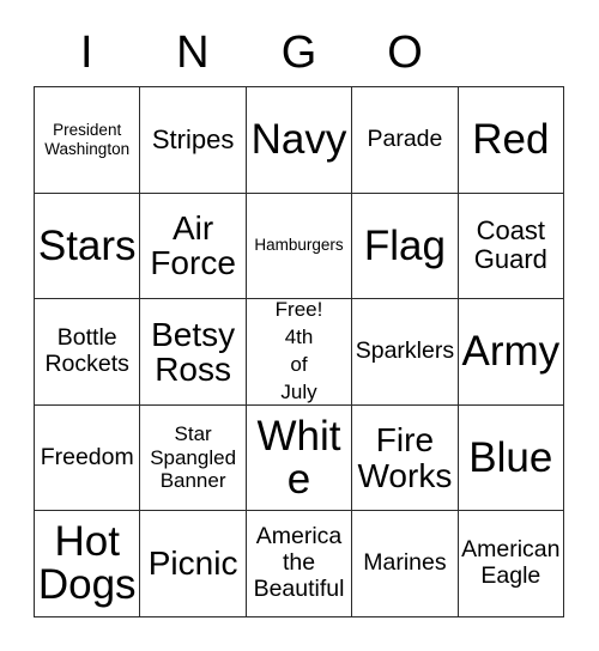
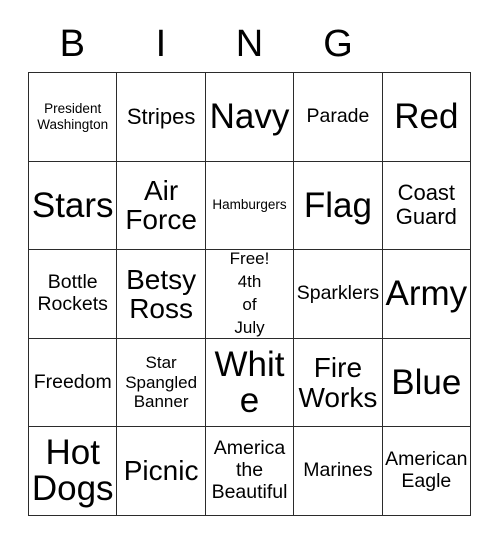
+ B
  I
  N
  G
- O
  President
  Washington
  Stripes
  Navy
  Parade
  Red
  Stars
  Air
  Force
  Hamburgers
  Flag
  Coast
  Guard
  Bottle
  Rockets
  Betsy
  Ross
  Free!
  4th
  of
  July
  Sparklers
  Army
  Freedom
  Star
  Spangled
  Banner
  White
  Fire
  Works
  Blue
  Hot
  Dogs
  Picnic
  America
  the
  Beautiful
  Marines
  American
  Eagle
